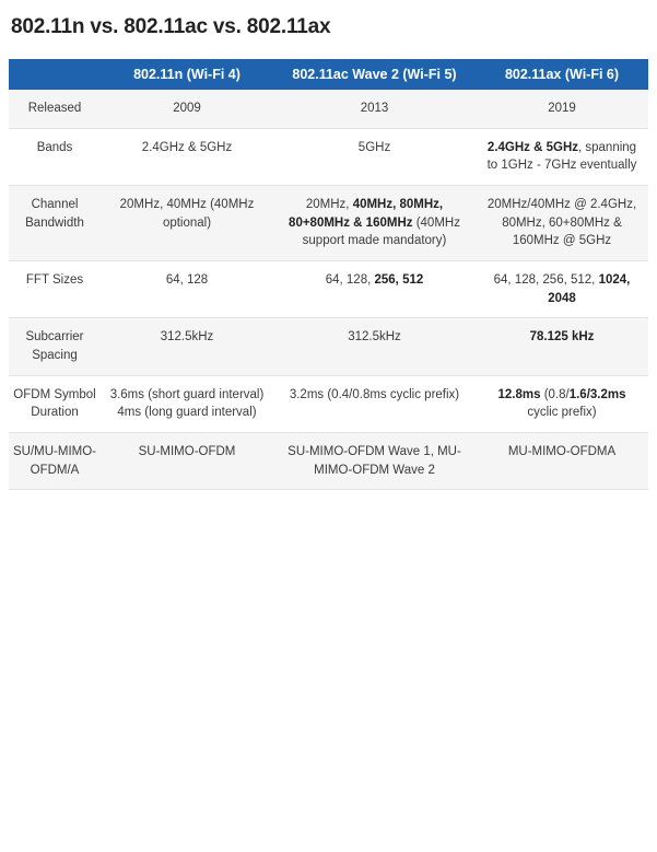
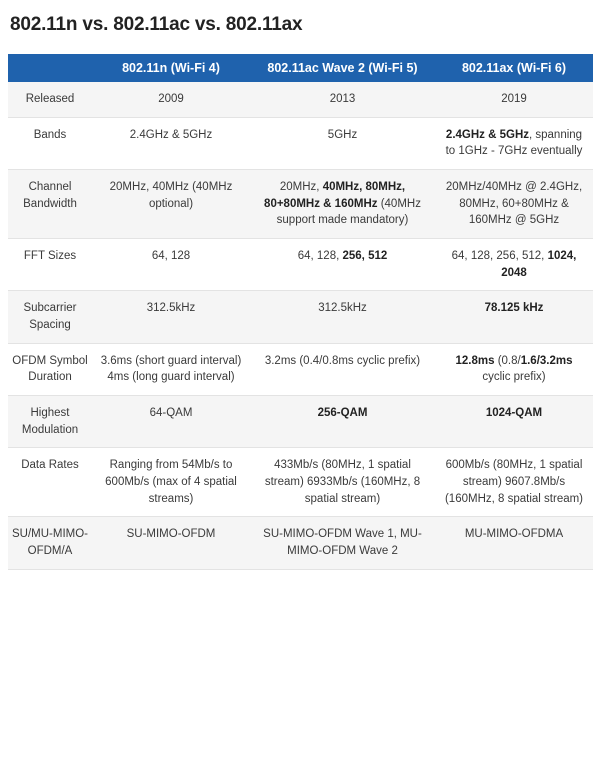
  802.11n vs. 802.11ac vs. 802.11ax
  	802.11n (Wi-Fi 4)	802.11ac Wave 2 (Wi-Fi 5)	802.11ax (Wi-Fi 6)
  Released	2009	2013	2019
  Bands	2.4GHz & 5GHz	5GHz	2.4GHz & 5GHz, spanning to 1GHz - 7GHz eventually
  Channel Bandwidth	20MHz, 40MHz (40MHz optional)	20MHz, 40MHz, 80MHz, 80+80MHz & 160MHz (40MHz support made mandatory)	20MHz/40MHz @ 2.4GHz, 80MHz, 60+80MHz & 160MHz @ 5GHz
  FFT Sizes	64, 128	64, 128, 256, 512	64, 128, 256, 512, 1024, 2048
  Subcarrier Spacing	312.5kHz	312.5kHz	78.125 kHz
  OFDM Symbol Duration	3.6ms (short guard interval) 4ms (long guard interval)	3.2ms (0.4/0.8ms cyclic prefix)	12.8ms (0.8/1.6/3.2ms cyclic prefix)
+ Highest Modulation	64-QAM	256-QAM	1024-QAM
+ Data Rates	Ranging from 54Mb/s to 600Mb/s (max of 4 spatial streams)	433Mb/s (80MHz, 1 spatial stream) 6933Mb/s (160MHz, 8 spatial stream)	600Mb/s (80MHz, 1 spatial stream) 9607.8Mb/s (160MHz, 8 spatial stream)
  SU/MU-MIMO-OFDM/A	SU-MIMO-OFDM	SU-MIMO-OFDM Wave 1, MU-MIMO-OFDM Wave 2	MU-MIMO-OFDMA
